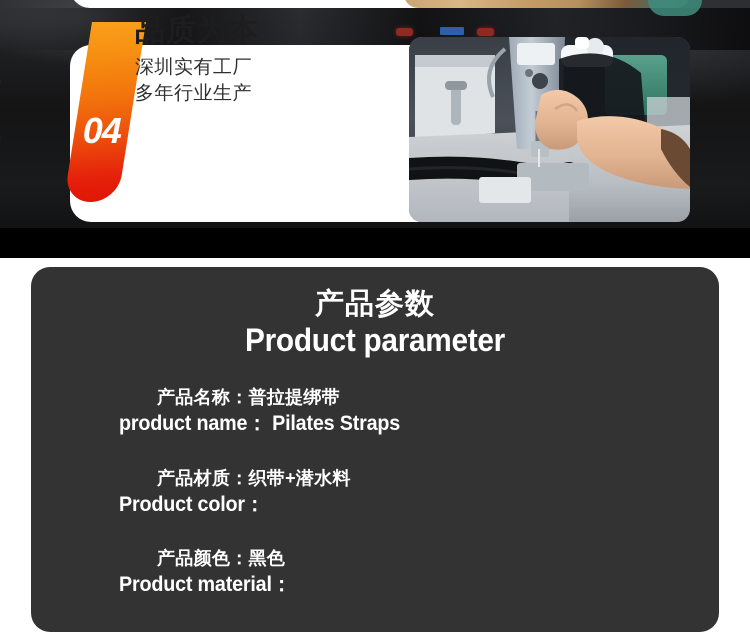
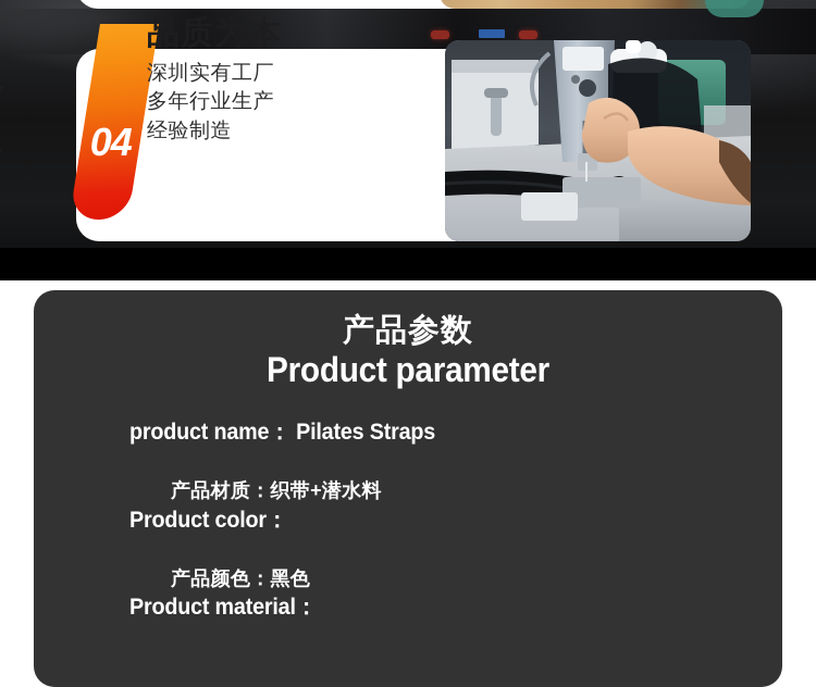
  品质为本
  深圳实有工厂
  多年行业生产
+ 经验制造
  产品参数
  Product parameter
- 产品名称：普拉提绑带
  product name： Pilates Straps
  产品材质：织带+潜水料
  Product color：
  产品颜色：黑色
  Product material：
